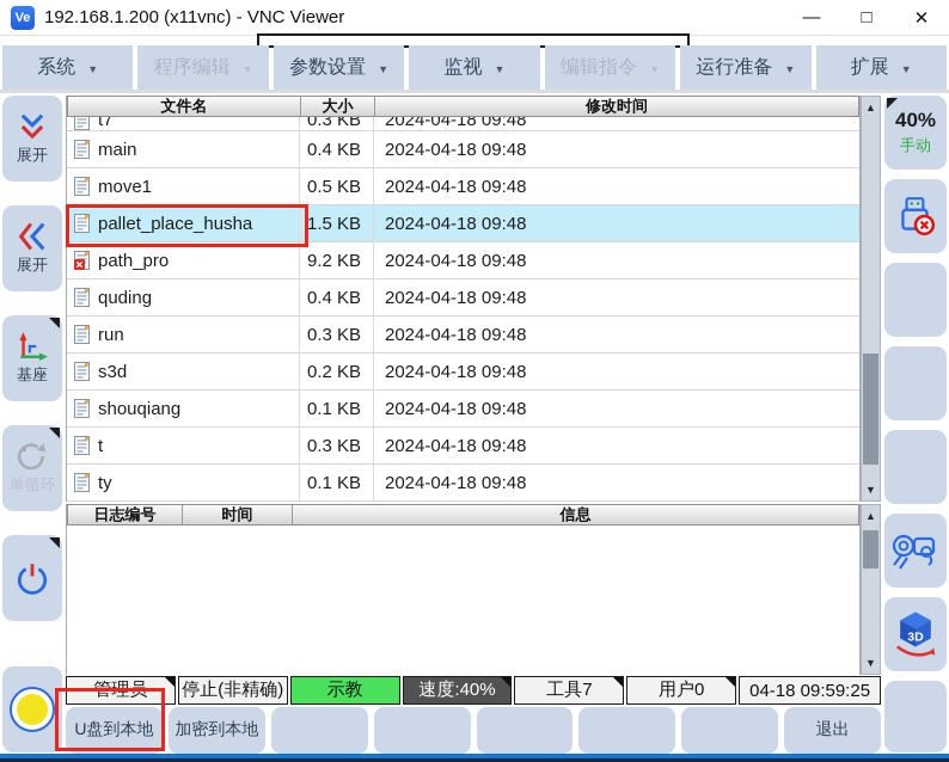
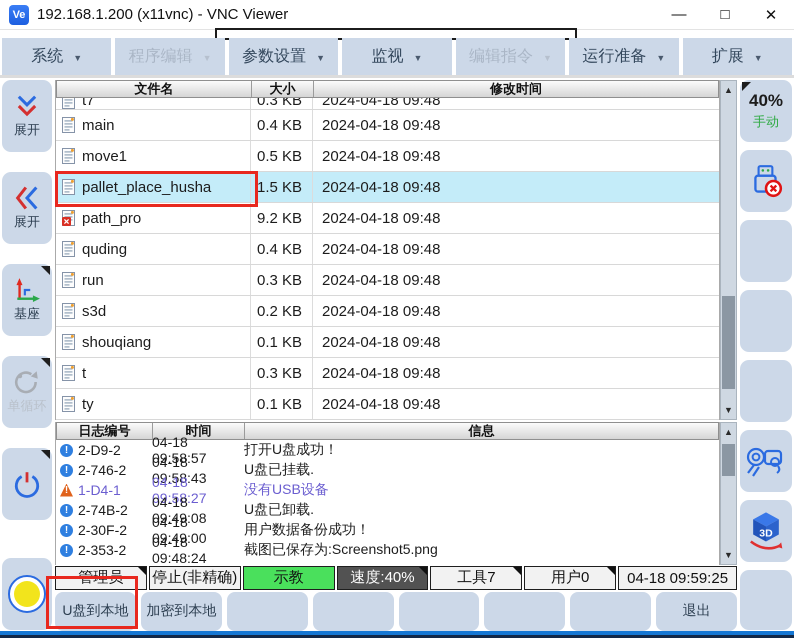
  Ve
  192.168.1.200 (x11vnc) - VNC Viewer
  —
  □
  ✕
  系统
  程序编辑
  参数设置
  监视
  编辑指令
  运行准备
  扩展
  展开
  展开
  基座
  单循环
  文件名
  大小
  修改时间
  t7
  0.3 KB
  2024-04-18 09:48
  main
  0.4 KB
  2024-04-18 09:48
  move1
  0.5 KB
  2024-04-18 09:48
  pallet_place_husha
  1.5 KB
  2024-04-18 09:48
  path_pro
  9.2 KB
  2024-04-18 09:48
  quding
  0.4 KB
  2024-04-18 09:48
  run
  0.3 KB
  2024-04-18 09:48
  s3d
  0.2 KB
  2024-04-18 09:48
  shouqiang
  0.1 KB
  2024-04-18 09:48
  t
  0.3 KB
  2024-04-18 09:48
  ty
  0.1 KB
  2024-04-18 09:48
  ▲
  ▼
  日志编号
  时间
  信息
+ 2-D9-2
+ 04-18 09:58:57
+ 打开U盘成功！
+ 2-746-2
+ 04-18 09:58:43
+ U盘已挂载.
+ 1-D4-1
+ 04-18 09:58:27
+ 没有USB设备
+ 2-74B-2
+ 04-18 09:49:08
+ U盘已卸载.
+ 2-30F-2
+ 04-18 09:49:00
+ 用户数据备份成功！
+ 2-353-2
+ 04-18 09:48:24
+ 截图已保存为:Screenshot5.png
  ▲
  ▼
  管理员
  停止(非精确)
  示教
  速度:40%
  工具7
  用户0
  04-18 09:59:25
  U盘到本地
  加密到本地
  退出
  40%
  手动
  3D
